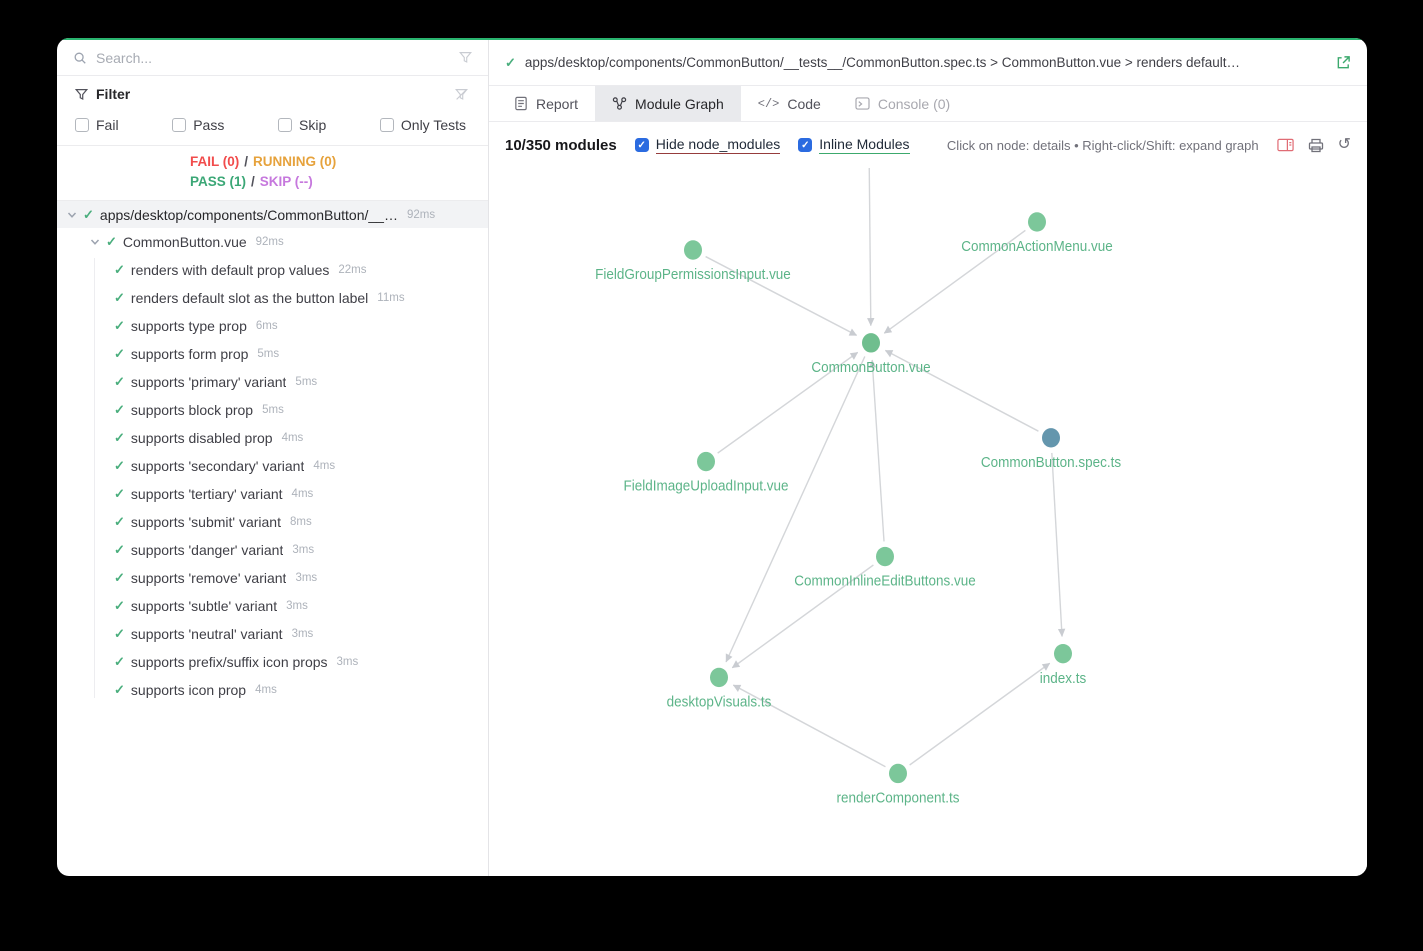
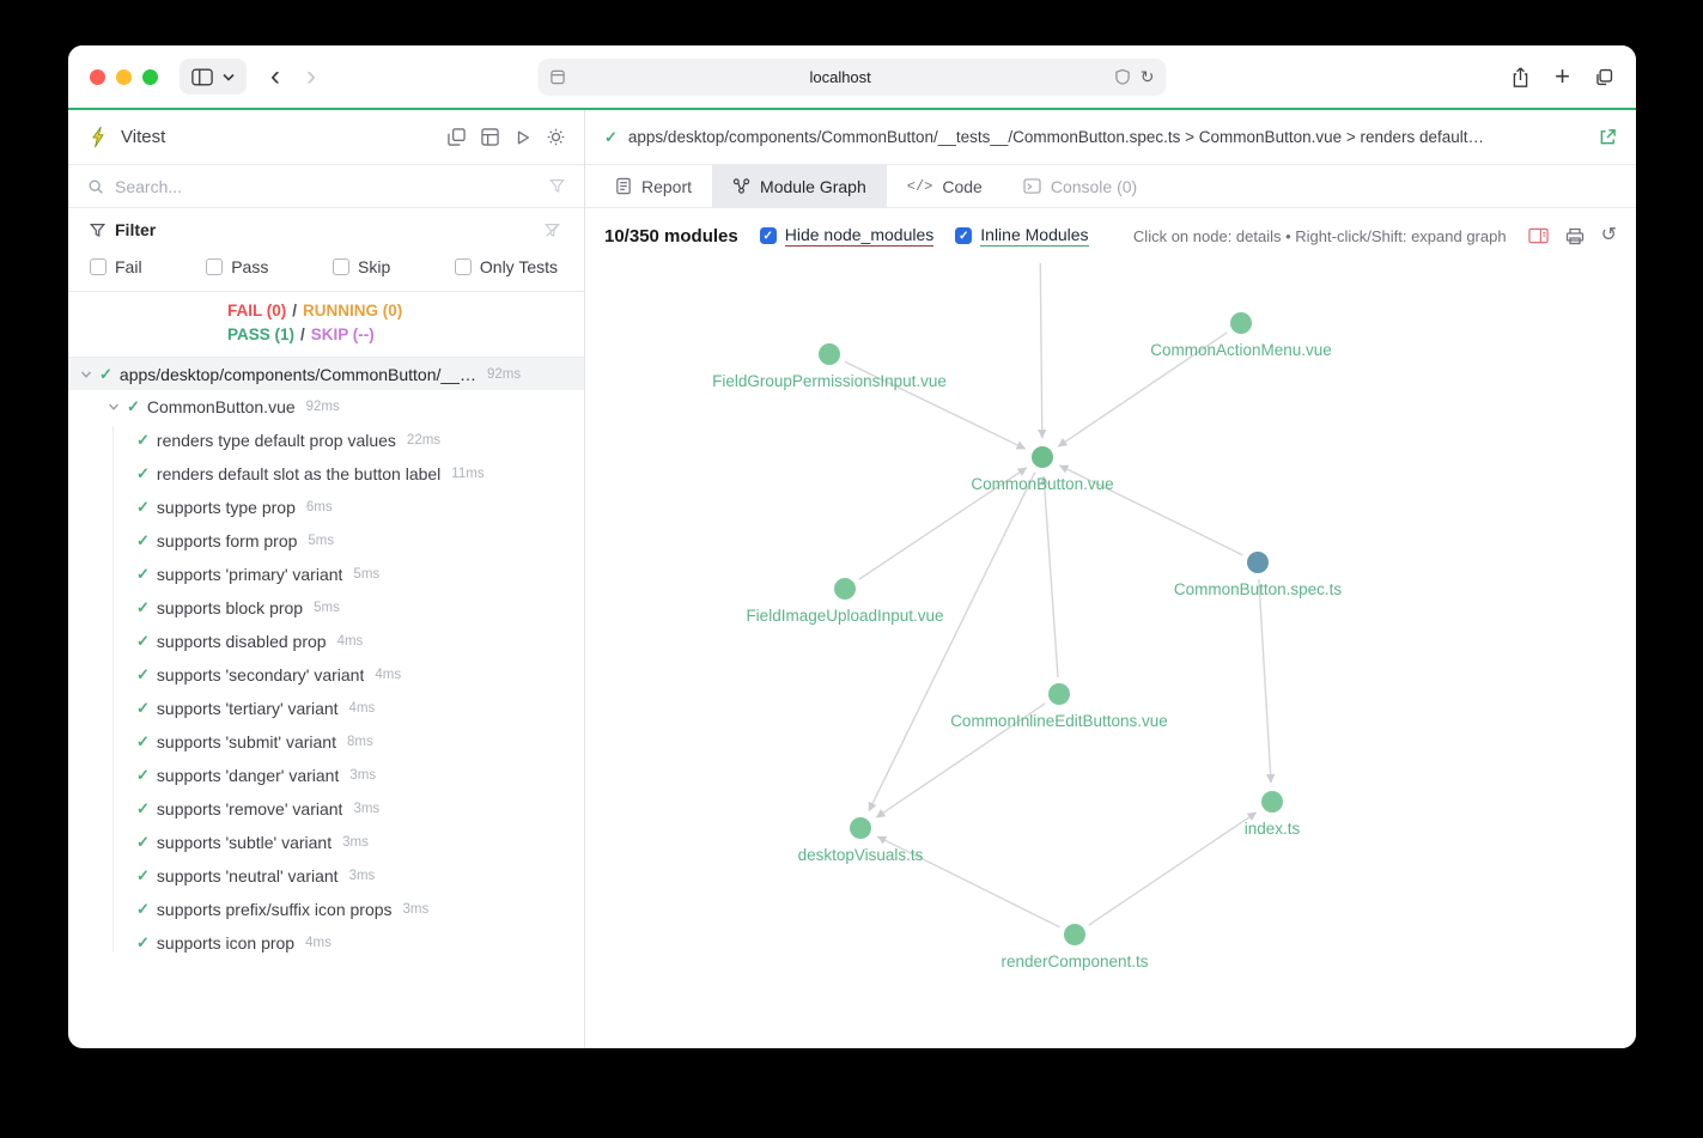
+ ‹
+ ›
+ localhost
+ ↻
+ +
+ Vitest
  Search...
  Filter
  Fail
  Pass
  Skip
  Only Tests
  FAIL (0) / RUNNING (0)
  PASS (1) / SKIP (--)
  ✓
  apps/desktop/components/CommonButton/__…
  92ms
  ✓
  CommonButton.vue
  92ms
  ✓
- renders with default prop values
+ renders type default prop values
  22ms
  ✓
  renders default slot as the button label
  11ms
  ✓
  supports type prop
  6ms
  ✓
  supports form prop
  5ms
  ✓
  supports 'primary' variant
  5ms
  ✓
  supports block prop
  5ms
  ✓
  supports disabled prop
  4ms
  ✓
  supports 'secondary' variant
  4ms
  ✓
  supports 'tertiary' variant
  4ms
  ✓
  supports 'submit' variant
  8ms
  ✓
  supports 'danger' variant
  3ms
  ✓
  supports 'remove' variant
  3ms
  ✓
  supports 'subtle' variant
  3ms
  ✓
  supports 'neutral' variant
  3ms
  ✓
  supports prefix/suffix icon props
  3ms
  ✓
  supports icon prop
  4ms
  ✓
  apps/desktop/components/CommonButton/__tests__/CommonButton.spec.ts > CommonButton.vue > renders default…
  Report
  Module Graph
  </>
  Code
  Console (0)
  10/350 modules
  ✓
  Hide node_modules
  ✓
  Inline Modules
  Click on node: details • Right-click/Shift: expand graph
  ↺
  FieldGroupPermissionsInput.vue
  CommonActionMenu.vue
  CommonButton.vue
  CommonButton.spec.ts
  FieldImageUploadInput.vue
  CommonInlineEditButtons.vue
  index.ts
  desktopVisuals.ts
  renderComponent.ts
